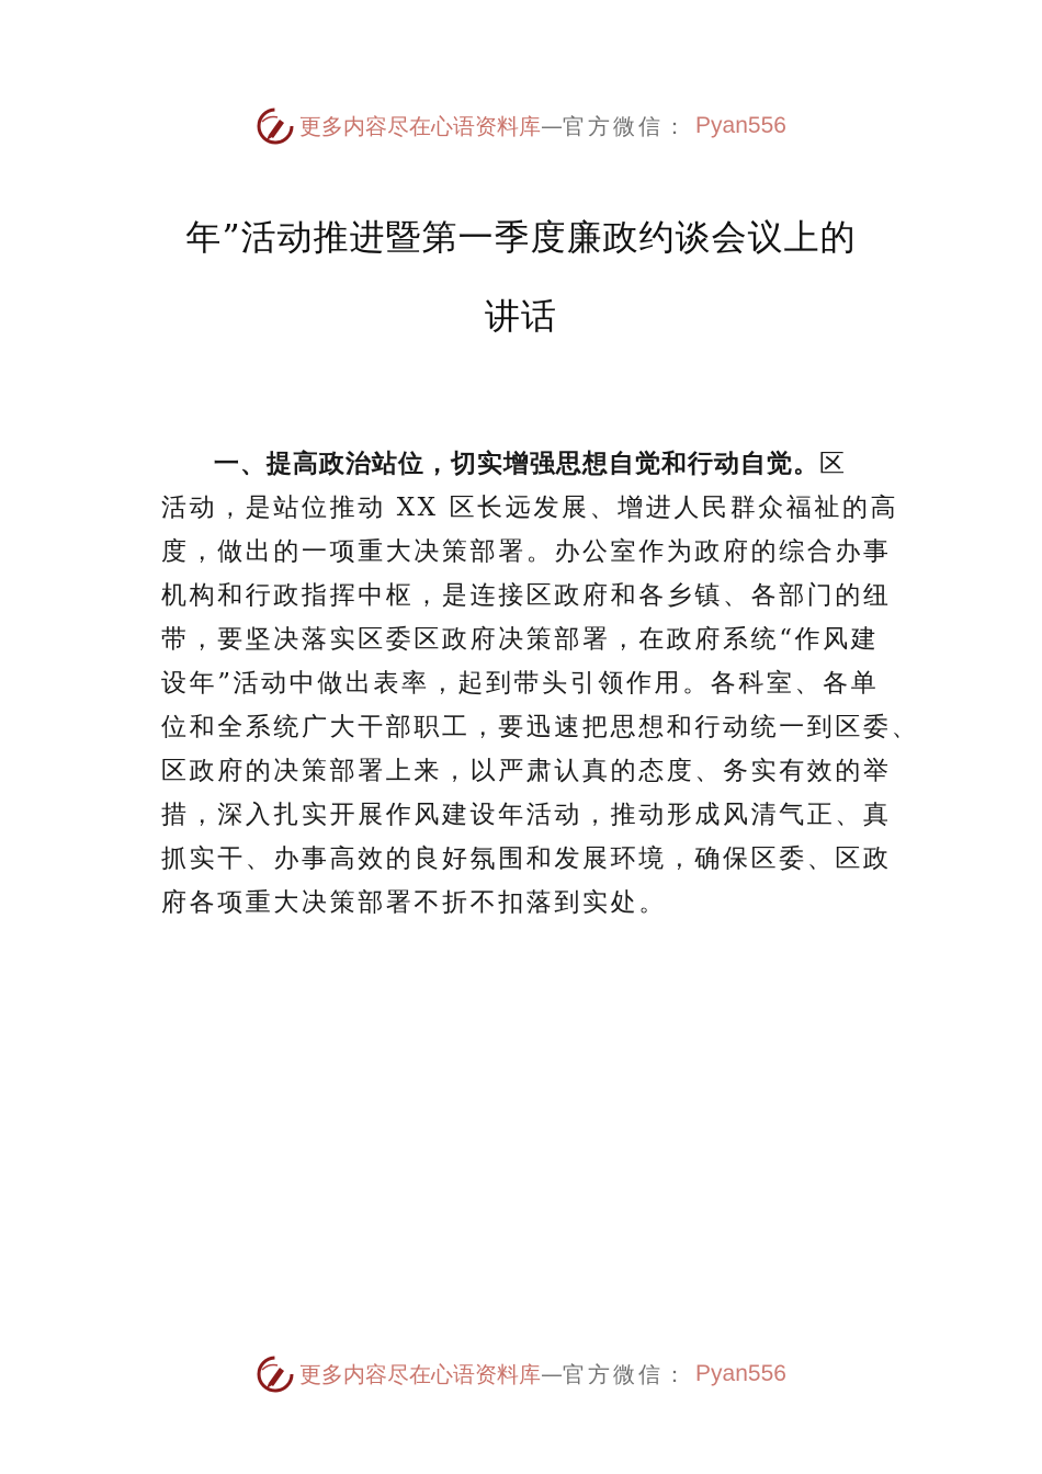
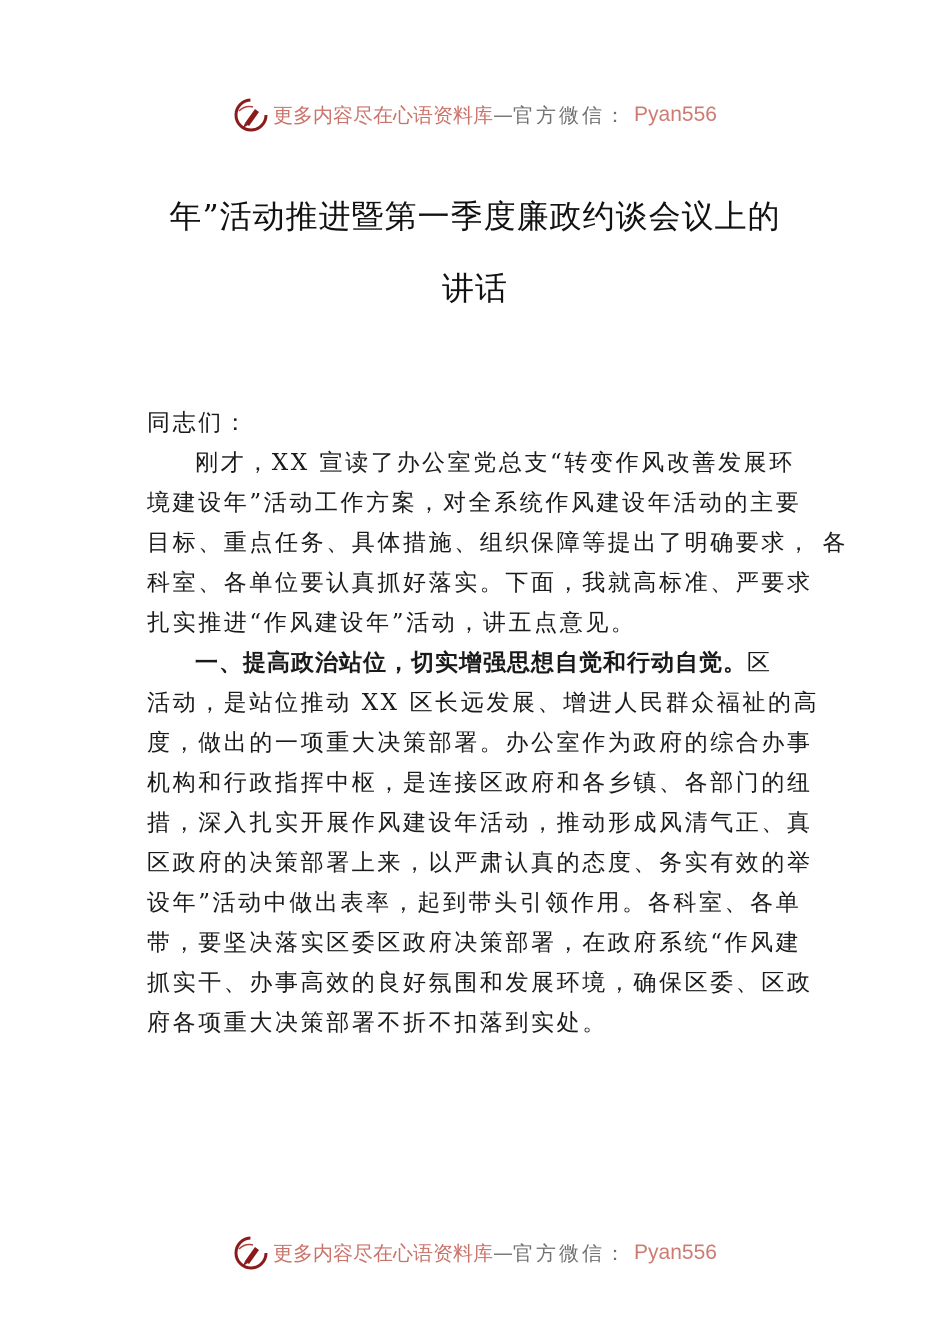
  更多内容尽在心语资料库
  —
  官方微信：
  Pyan556
  年”活动推进暨第一季度廉政约谈会议上的
  讲话
+ 同志们：
+ 刚才，XX 宣读了办公室党总支“转变作风改善发展环
+ 境建设年”活动工作方案，对全系统作风建设年活动的主要
+ 目标、重点任务、具体措施、组织保障等提出了明确要求， 各
+ 科室、各单位要认真抓好落实。下面，我就高标准、严要求
+ 扎实推进“作风建设年”活动，讲五点意见。
  一、提高政治站位，切实增强思想自觉和行动自觉。区
  活动，是站位推动 XX 区长远发展、增进人民群众福祉的高
  度，做出的一项重大决策部署。办公室作为政府的综合办事
  机构和行政指挥中枢，是连接区政府和各乡镇、各部门的纽
- 带，要坚决落实区委区政府决策部署，在政府系统“作风建
+ 措，深入扎实开展作风建设年活动，推动形成风清气正、真
- 设年”活动中做出表率，起到带头引领作用。各科室、各单
+ 区政府的决策部署上来，以严肃认真的态度、务实有效的举
- 位和全系统广大干部职工，要迅速把思想和行动统一到区委、
- 区政府的决策部署上来，以严肃认真的态度、务实有效的举
+ 设年”活动中做出表率，起到带头引领作用。各科室、各单
- 措，深入扎实开展作风建设年活动，推动形成风清气正、真
+ 带，要坚决落实区委区政府决策部署，在政府系统“作风建
  抓实干、办事高效的良好氛围和发展环境，确保区委、区政
  府各项重大决策部署不折不扣落到实处。
  更多内容尽在心语资料库
  —
  官方微信：
  Pyan556
